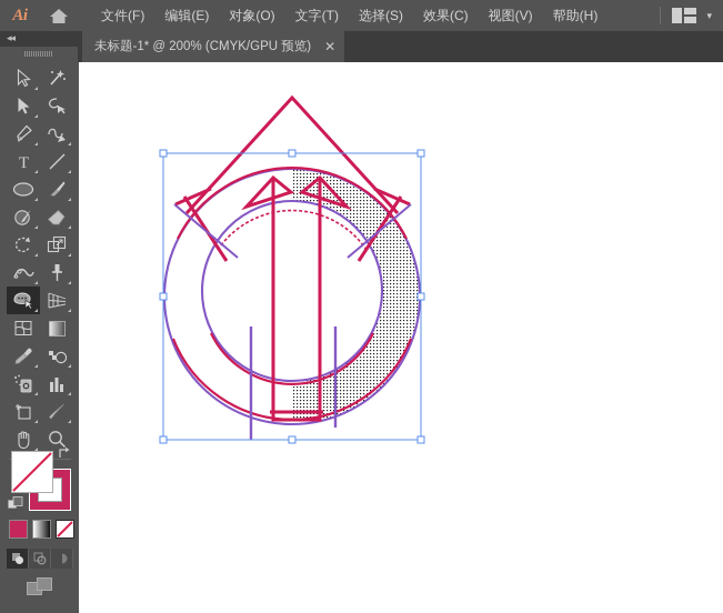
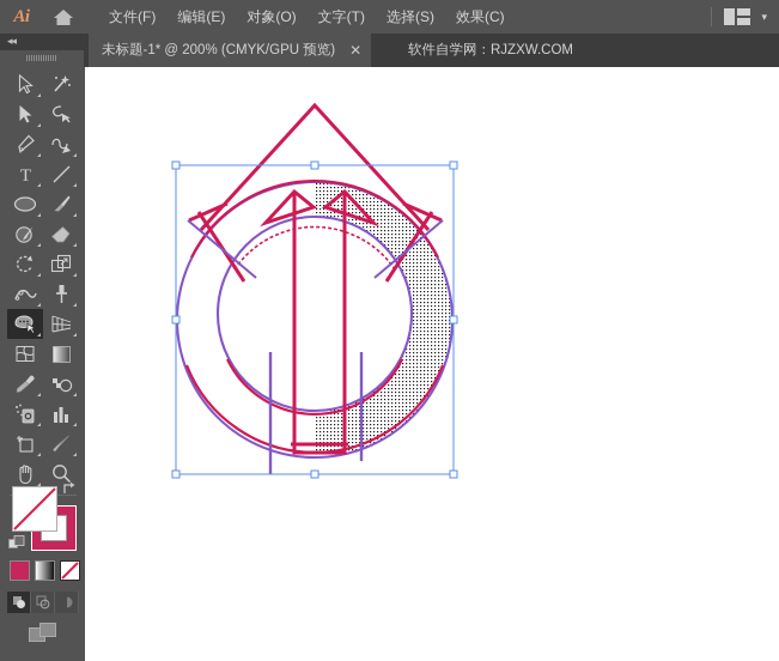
  Ai
  文件(F)
  编辑(E)
  对象(O)
  文字(T)
  选择(S)
  效果(C)
- 视图(V)
- 帮助(H)
  ▾
  未标题-1* @ 200% (CMYK/GPU 预览)
  ✕
+ 软件自学网：RJZXW.COM
  ◂◂
  T
